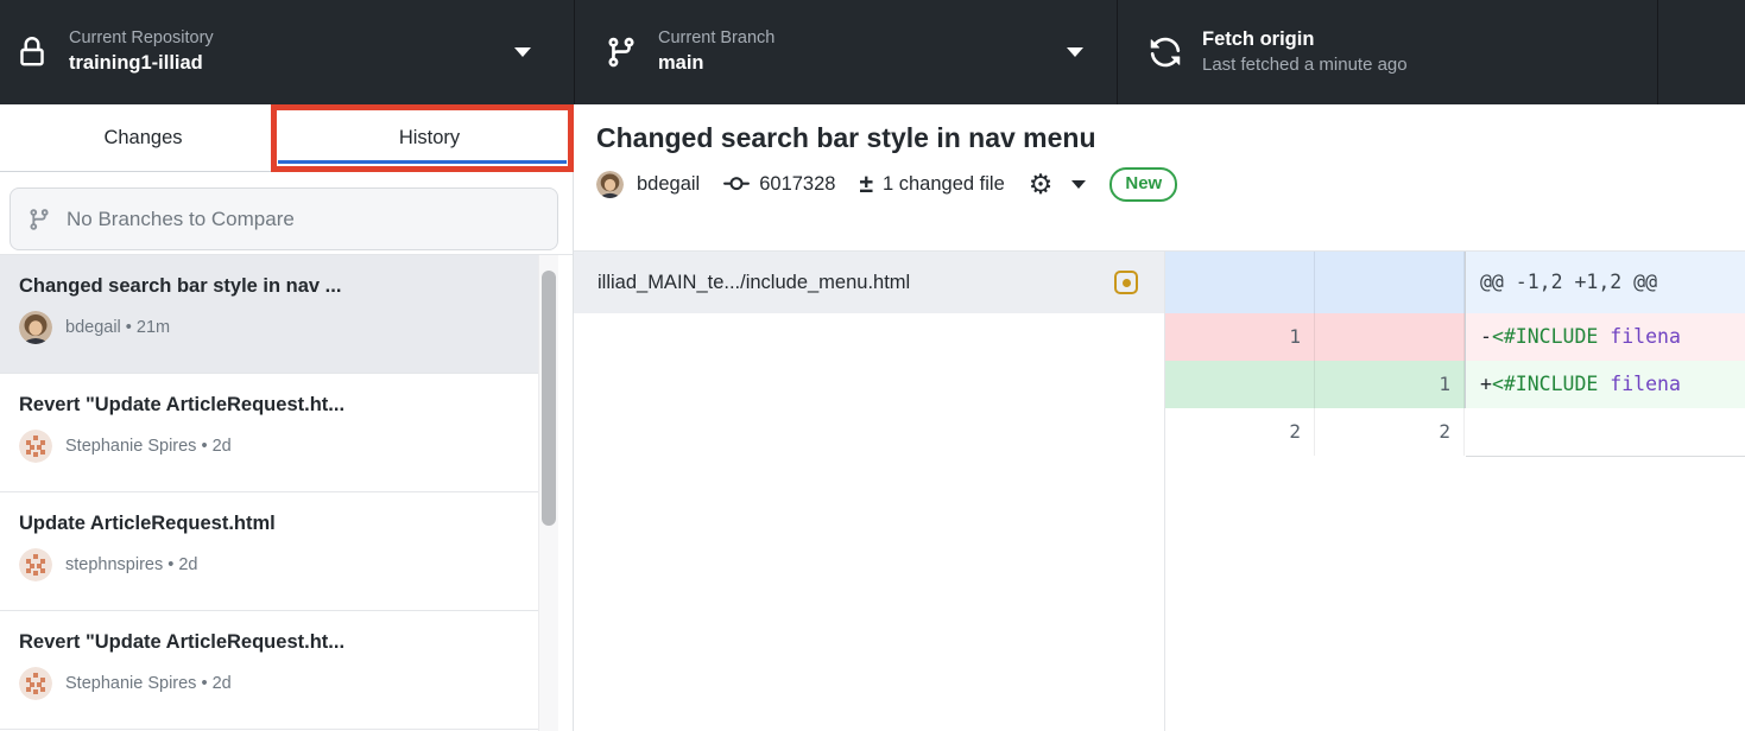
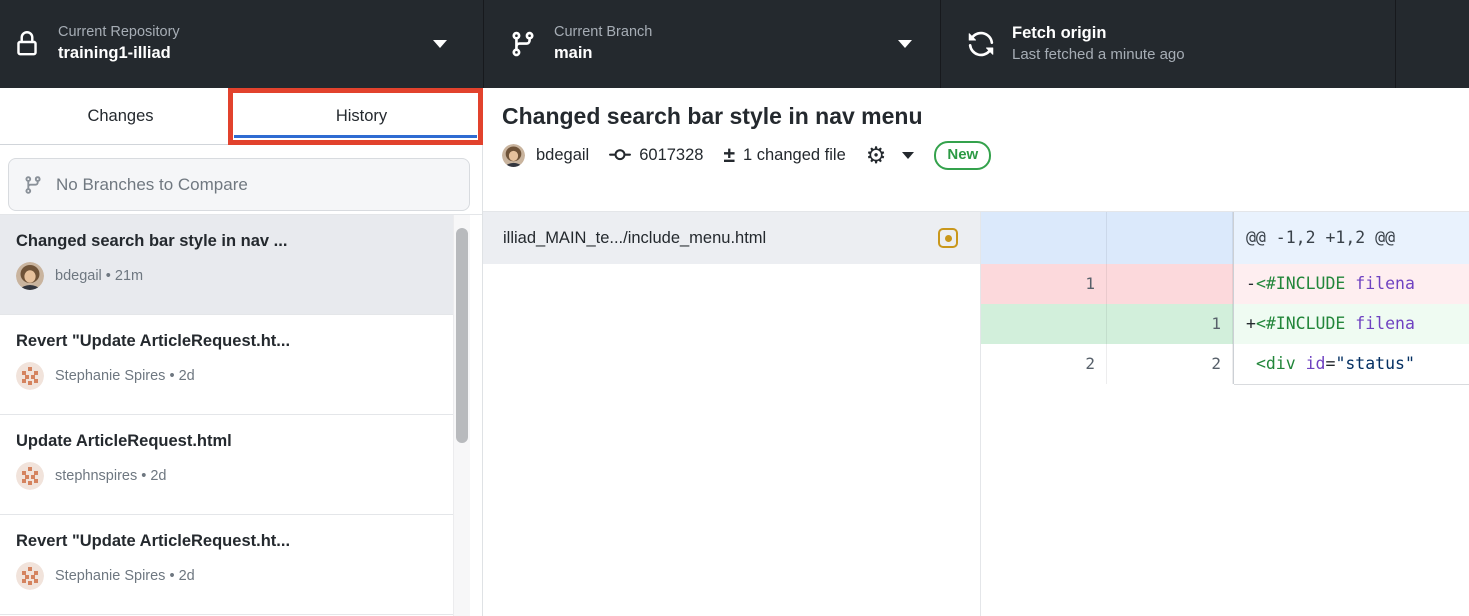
  Current Repository
  training1-illiad
  Current Branch
  main
  Fetch origin
  Last fetched a minute ago
  Changes
  History
  No Branches to Compare
  Changed search bar style in nav ...
  bdegail • 21m
  Revert "Update ArticleRequest.ht...
  Stephanie Spires • 2d
  Update ArticleRequest.html
  stephnspires • 2d
  Revert "Update ArticleRequest.ht...
  Stephanie Spires • 2d
  Changed search bar style in nav menu
  bdegail
  6017328
  ±
  1 changed file
  ⚙
  New
  illiad_MAIN_te.../include_menu.html
  @@ -1,2 +1,2 @@
  1
  -<#INCLUDE filena
  1
  +<#INCLUDE filena
  2
  2
+ <div id="status"
